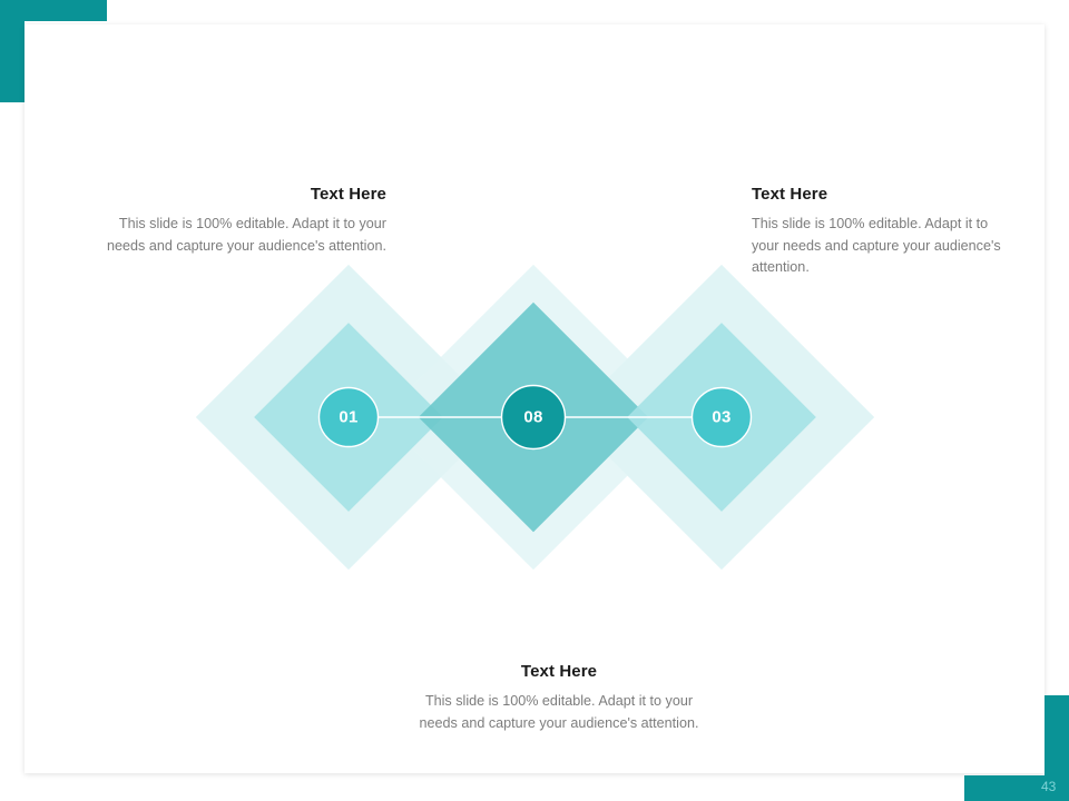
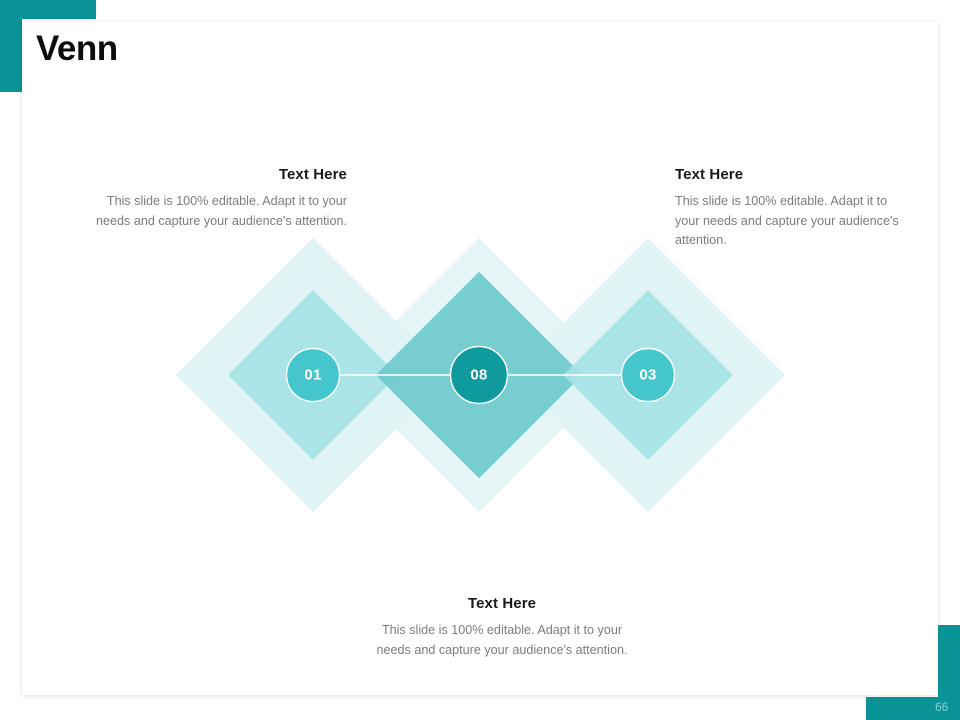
+ Venn
  01
  08
  03
  Text Here
  This slide is 100% editable. Adapt it to your needs and capture your audience's attention.
  Text Here
  This slide is 100% editable. Adapt it to your needs and capture your audience's attention.
  Text Here
  This slide is 100% editable. Adapt it to your needs and capture your audience's attention.
- 43
+ 66
